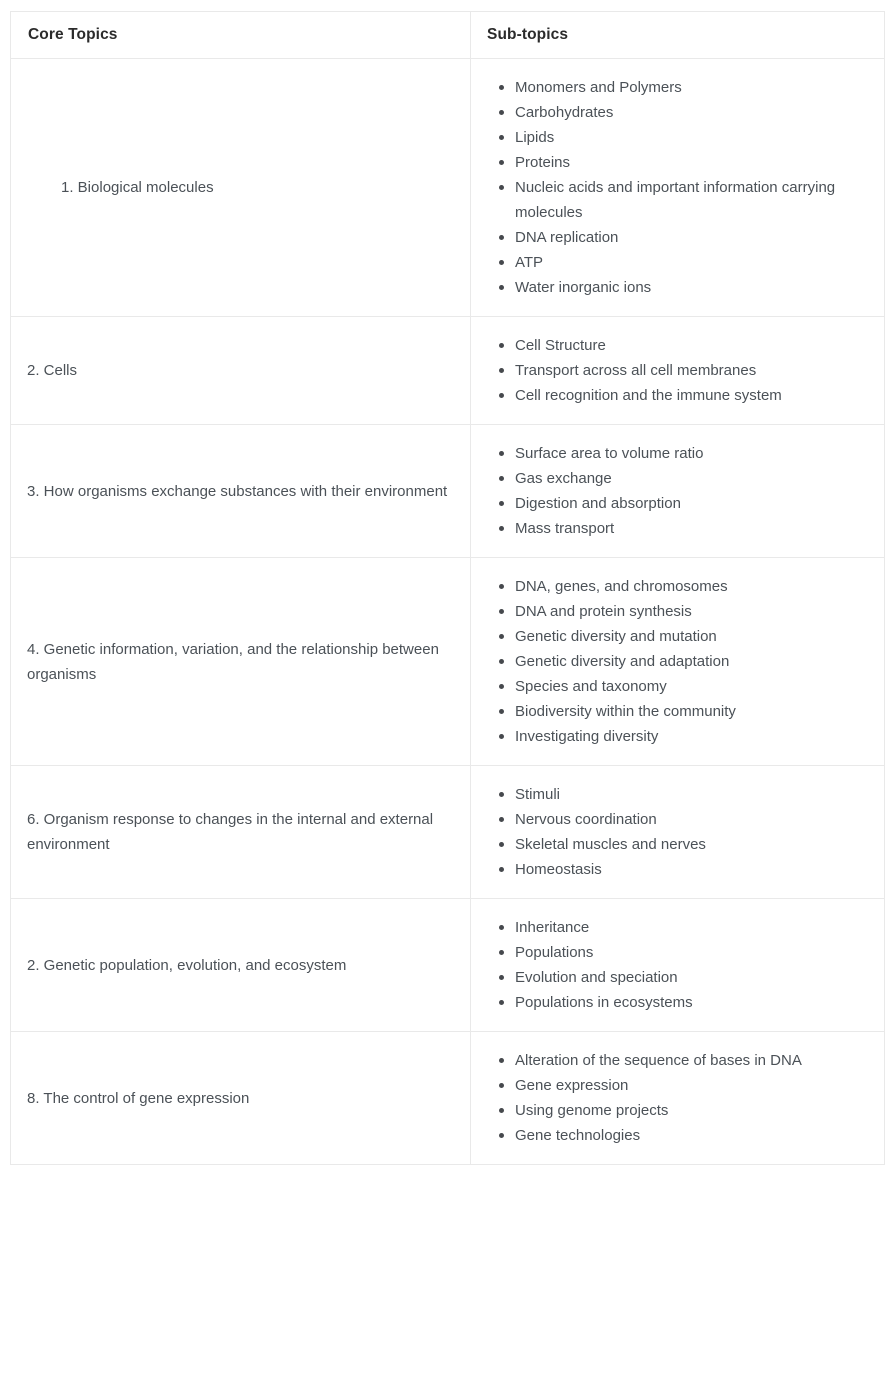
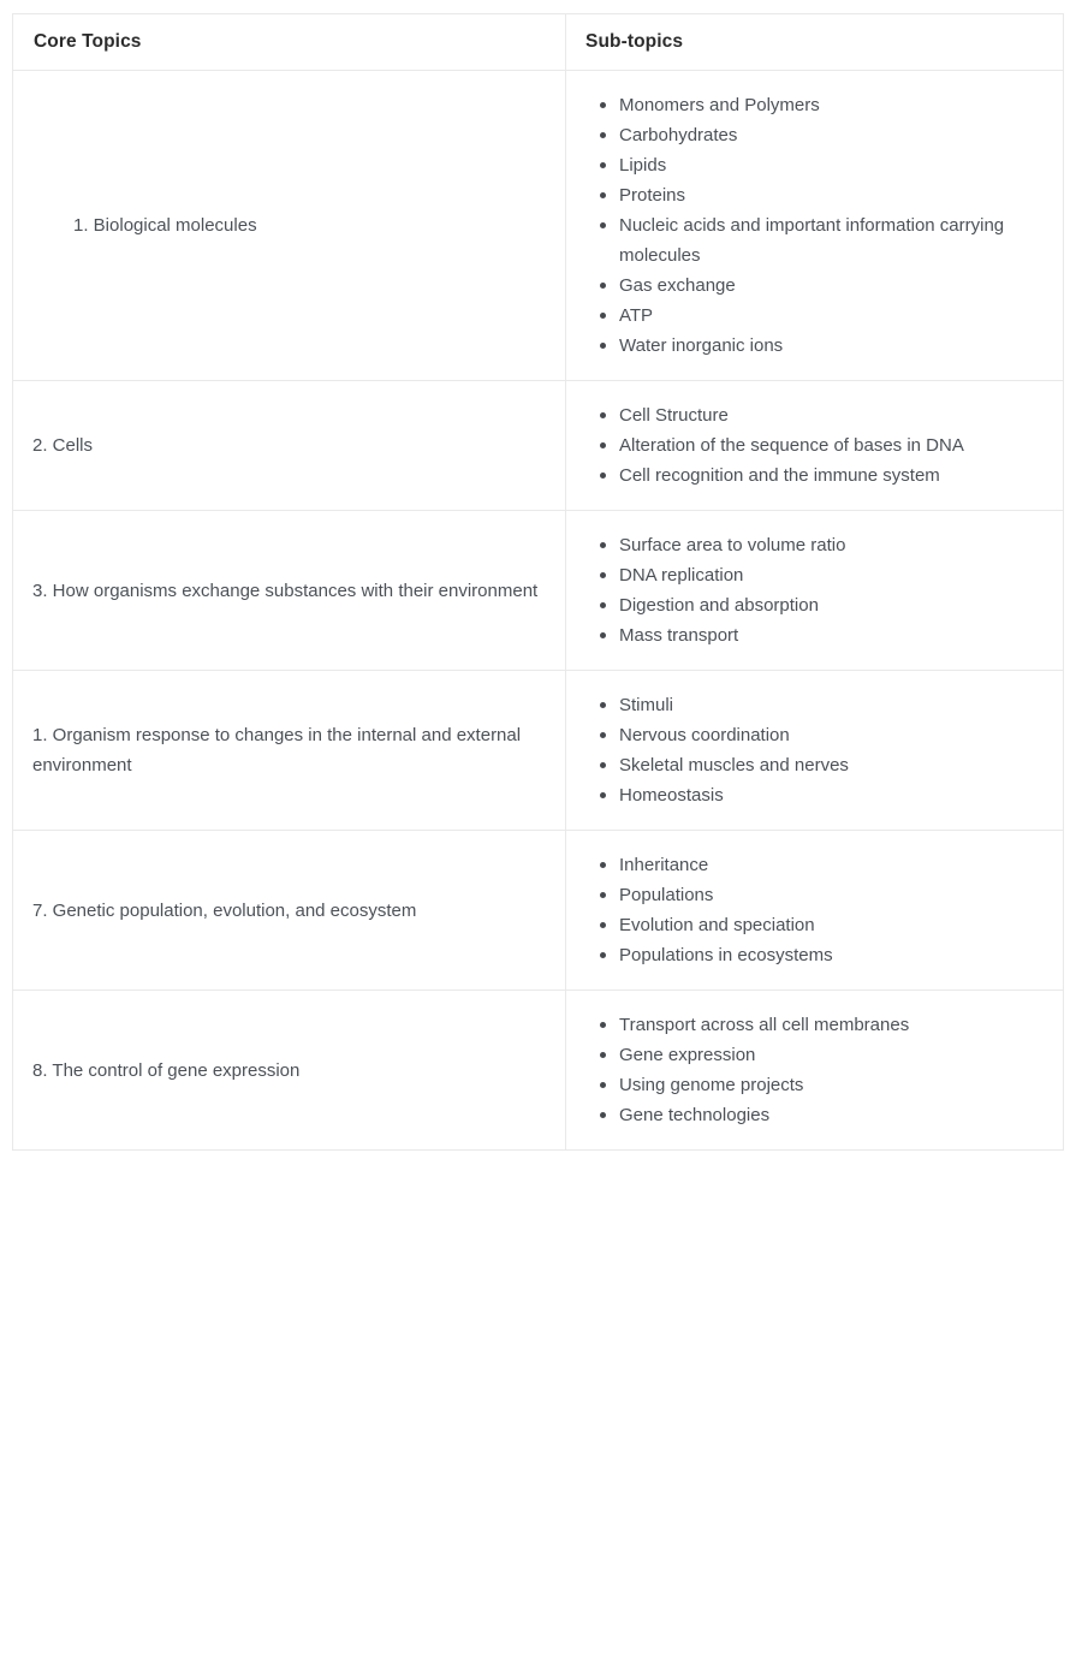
  Core Topics	Sub-topics
- 1. Biological molecules	Monomers and PolymersCarbohydratesLipidsProteinsNucleic acids and important information carrying moleculesDNA replicationATPWater inorganic ions
+ 1. Biological molecules	Monomers and PolymersCarbohydratesLipidsProteinsNucleic acids and important information carrying moleculesGas exchangeATPWater inorganic ions
- 2. Cells	Cell StructureTransport across all cell membranesCell recognition and the immune system
+ 2. Cells	Cell StructureAlteration of the sequence of bases in DNACell recognition and the immune system
- 3. How organisms exchange substances with their environment	Surface area to volume ratioGas exchangeDigestion and absorptionMass transport
+ 3. How organisms exchange substances with their environment	Surface area to volume ratioDNA replicationDigestion and absorptionMass transport
- 4. Genetic information, variation, and the relationship between organisms	DNA, genes, and chromosomesDNA and protein synthesisGenetic diversity and mutationGenetic diversity and adaptationSpecies and taxonomyBiodiversity within the communityInvestigating diversity
- 6. Organism response to changes in the internal and external environment	StimuliNervous coordinationSkeletal muscles and nervesHomeostasis
+ 1. Organism response to changes in the internal and external environment	StimuliNervous coordinationSkeletal muscles and nervesHomeostasis
- 2. Genetic population, evolution, and ecosystem	InheritancePopulationsEvolution and speciationPopulations in ecosystems
+ 7. Genetic population, evolution, and ecosystem	InheritancePopulationsEvolution and speciationPopulations in ecosystems
- 8. The control of gene expression	Alteration of the sequence of bases in DNAGene expressionUsing genome projectsGene technologies
+ 8. The control of gene expression	Transport across all cell membranesGene expressionUsing genome projectsGene technologies
